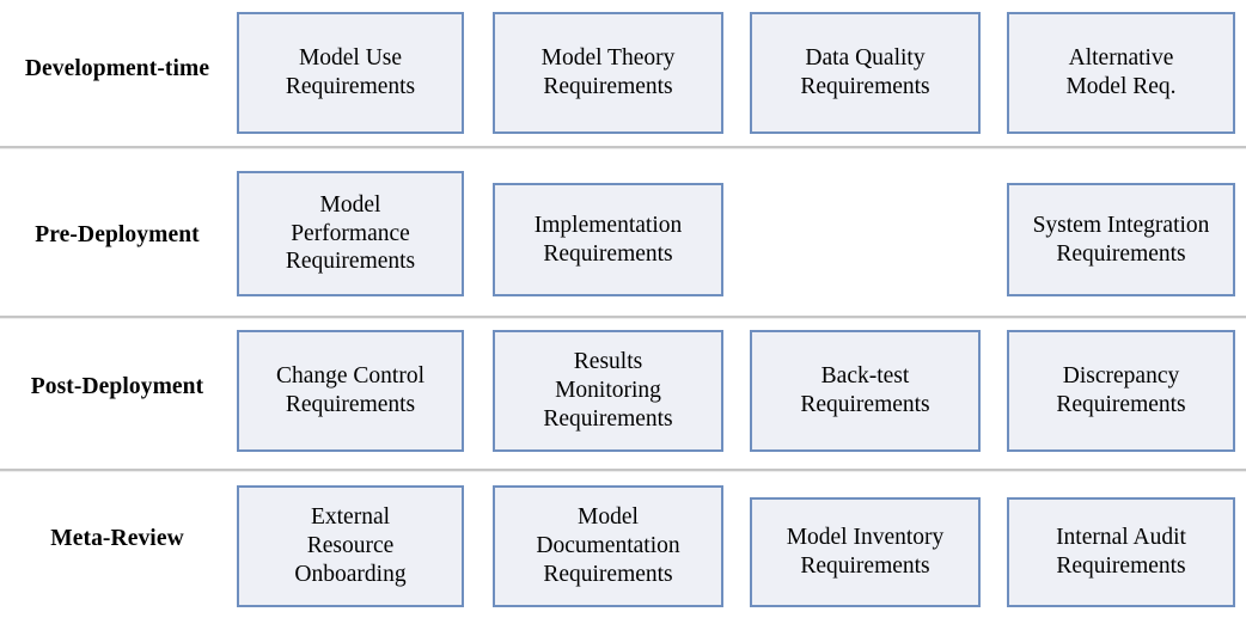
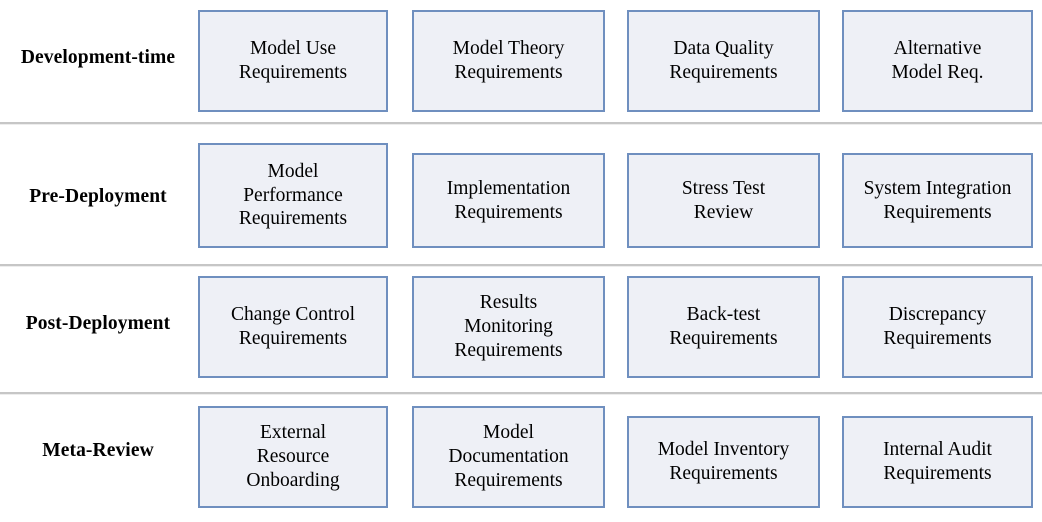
  Development-time
  Model Use
  Requirements
  Model Theory
  Requirements
  Data Quality
  Requirements
  Alternative
  Model Req.
  Pre-Deployment
  Model
  Performance
  Requirements
  Implementation
  Requirements
+ Stress Test
+ Review
  System Integration
  Requirements
  Post-Deployment
  Change Control
  Requirements
  Results
  Monitoring
  Requirements
  Back-test
  Requirements
  Discrepancy
  Requirements
  Meta-Review
  External
  Resource
  Onboarding
  Model
  Documentation
  Requirements
  Model Inventory
  Requirements
  Internal Audit
  Requirements
